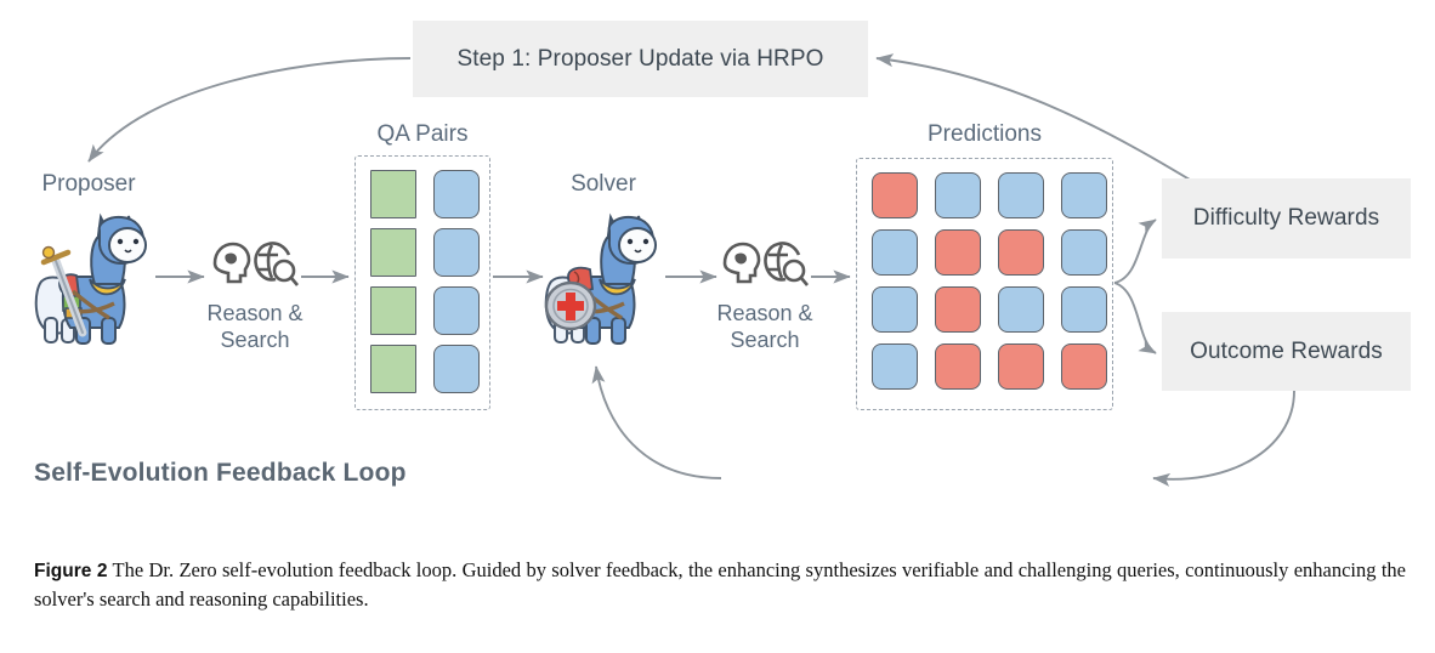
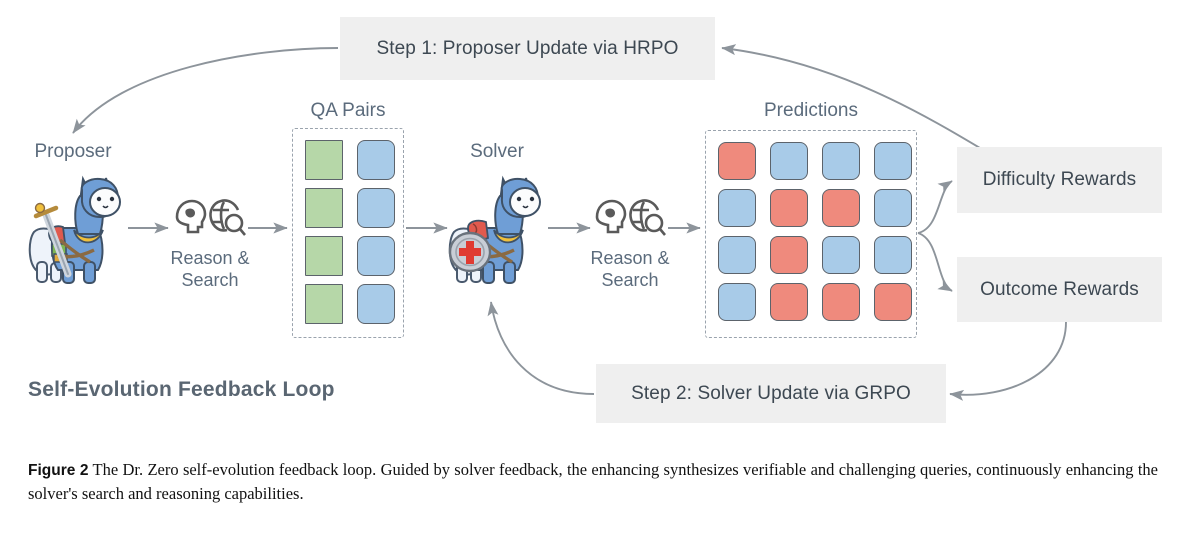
  Step 1: Proposer Update via HRPO
+ Step 2: Solver Update via GRPO
  Difficulty Rewards
  Outcome Rewards
  Proposer
  Reason &
  Search
  QA Pairs
  Solver
  Reason &
  Search
  Predictions
  Self-Evolution Feedback Loop
  Figure 2 The Dr. Zero self-evolution feedback loop. Guided by solver feedback, the enhancing synthesizes verifiable and challenging queries, continuously enhancing the solver's search and reasoning capabilities.
